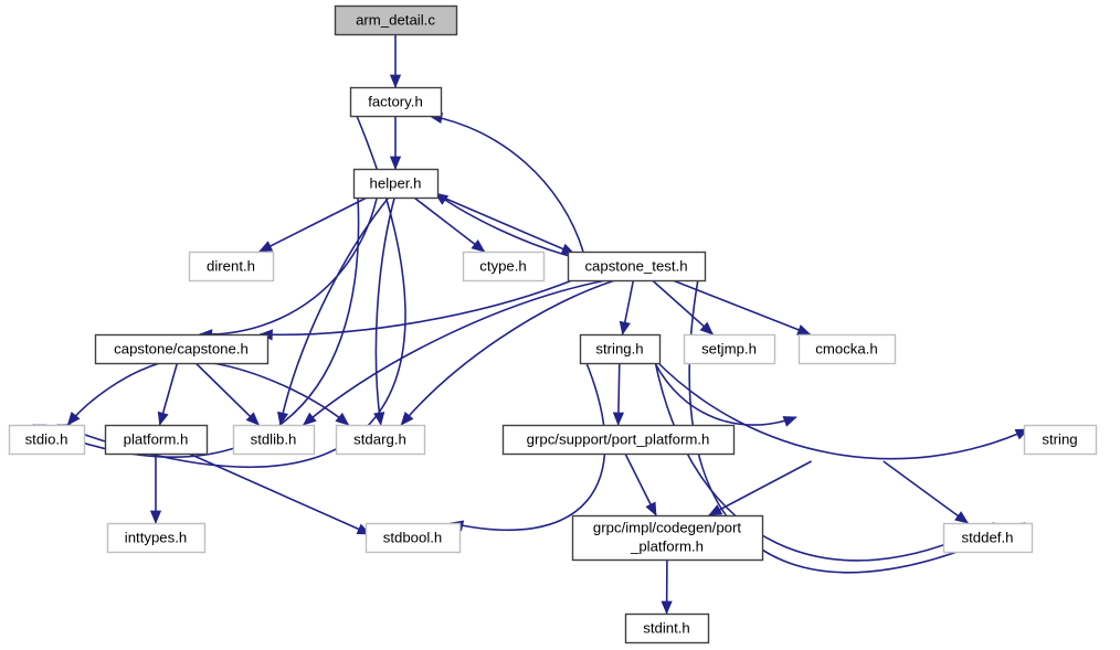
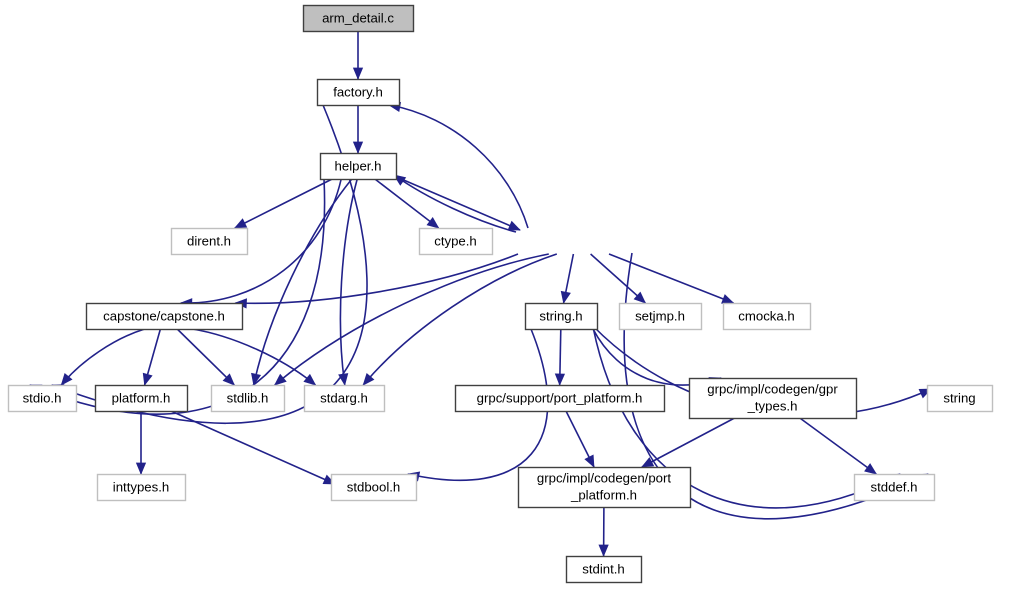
  arm_detail.c
  factory.h
  helper.h
  dirent.h
  ctype.h
- capstone_test.h
  capstone/capstone.h
  string.h
  setjmp.h
  cmocka.h
  stdio.h
  platform.h
  stdlib.h
  stdarg.h
  grpc/support/port_platform.h
+ grpc/impl/codegen/gpr
+ _types.h
  string
  inttypes.h
  stdbool.h
  grpc/impl/codegen/port
  _platform.h
  stddef.h
  stdint.h
